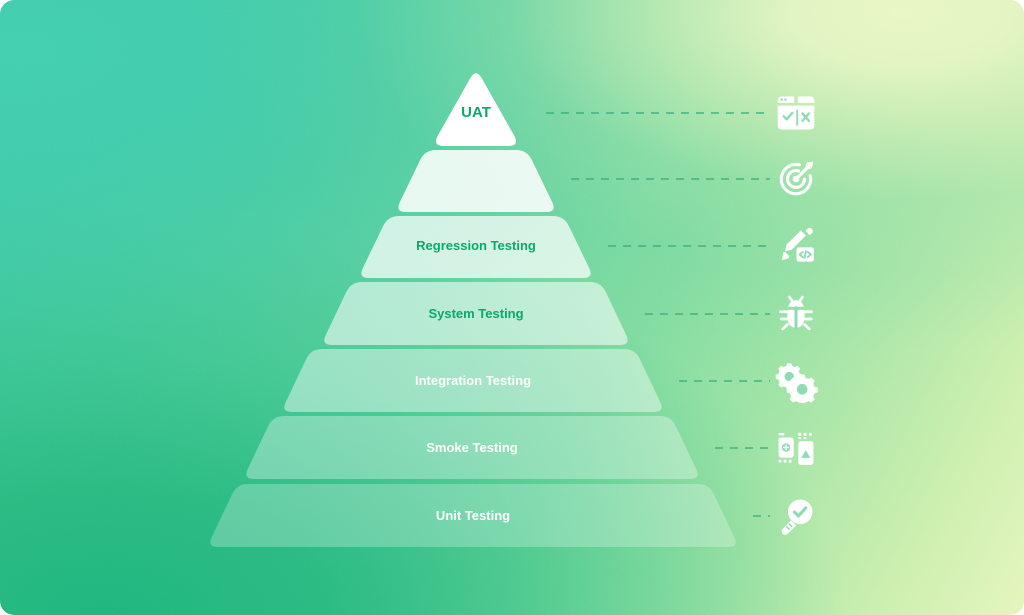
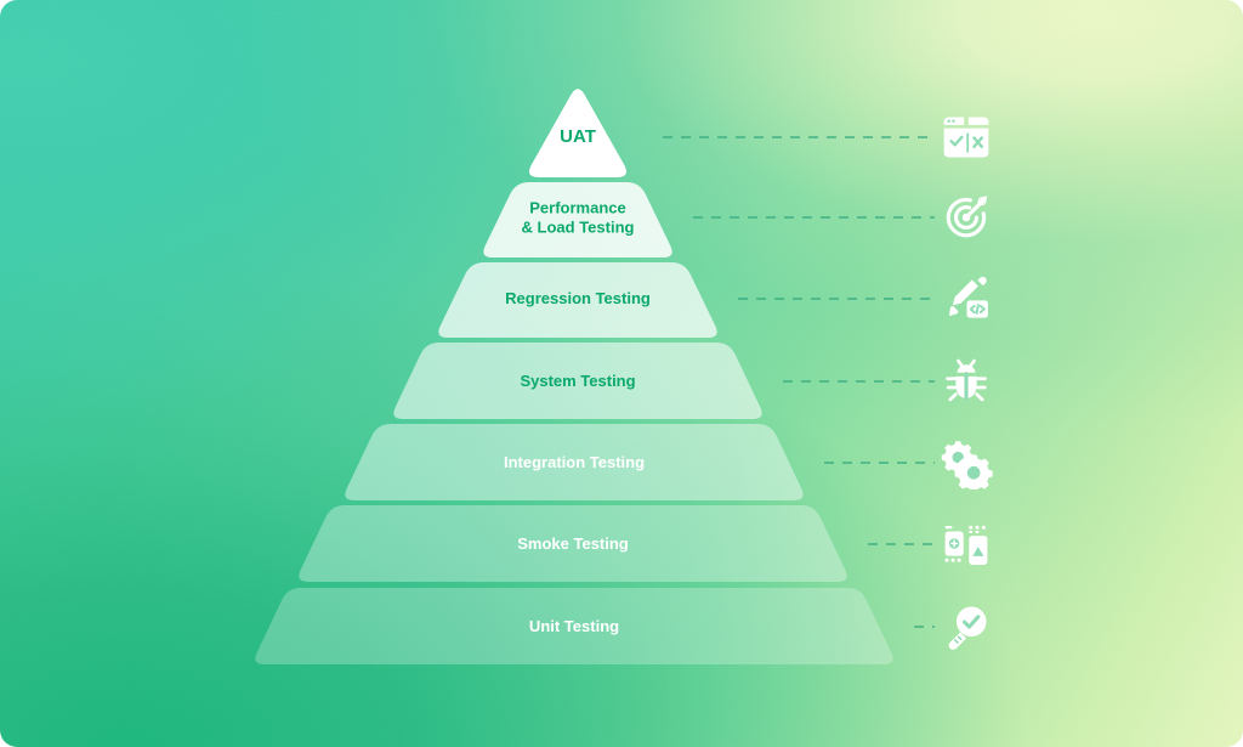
  UAT
+ Performance
+ & Load Testing
  Regression Testing
  System Testing
  Integration Testing
  Smoke Testing
  Unit Testing
